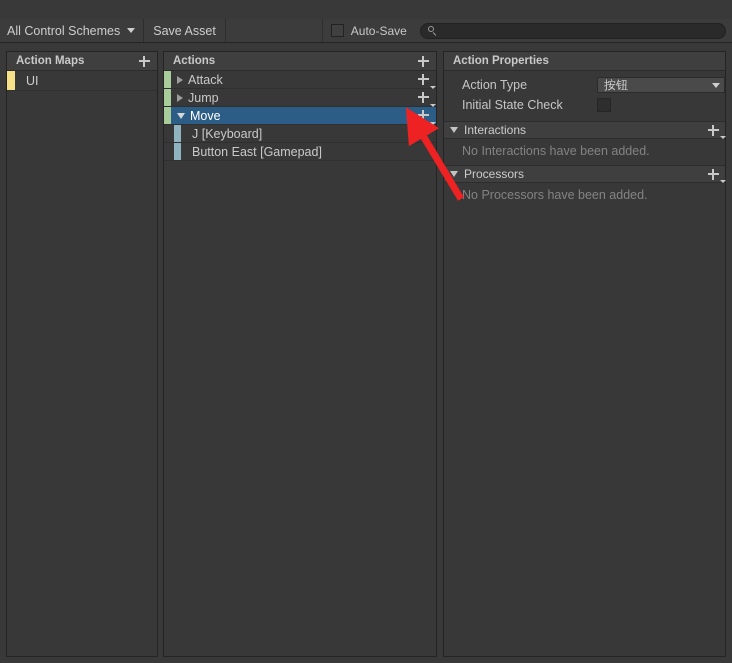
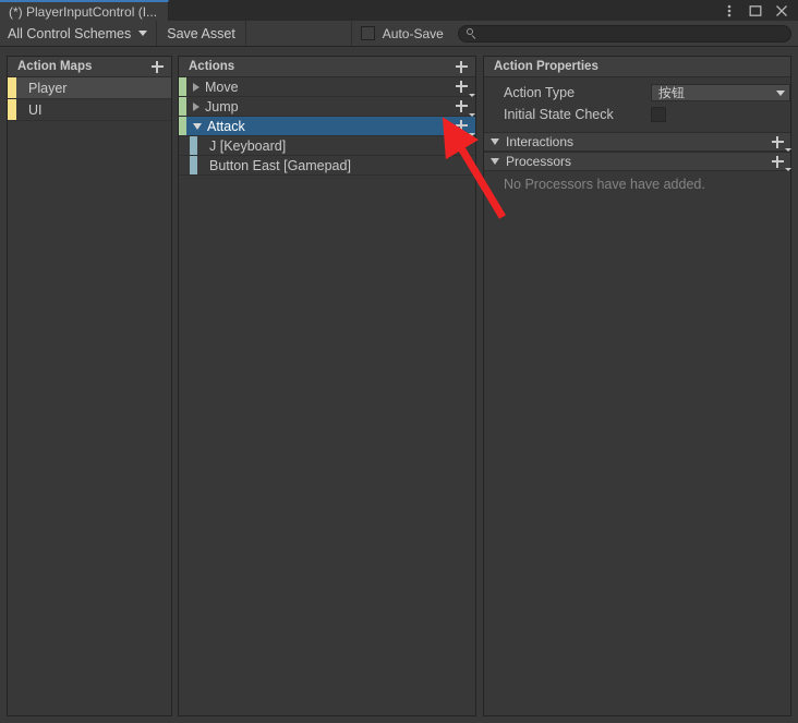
+ (*) PlayerInputControl (I...
  All Control Schemes
  Save Asset
  Auto-Save
  Action Maps
+ Player
  UI
  Actions
- Attack
+ Move
  Jump
- Move
+ Attack
  J [Keyboard]
  Button East [Gamepad]
  Action Properties
  Action Type
  按钮
  Initial State Check
  Interactions
- No Interactions have been added.
  Processors
- No Processors have been added.
+ No Processors have have added.
